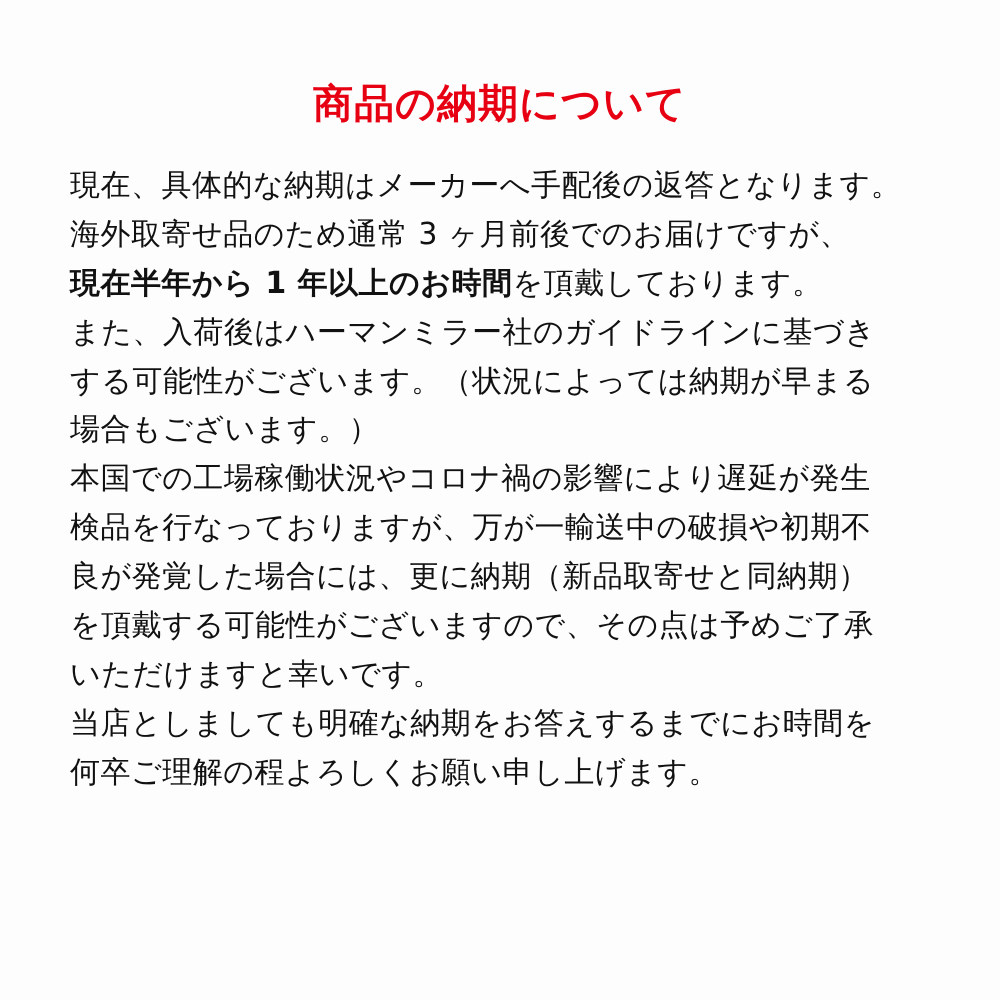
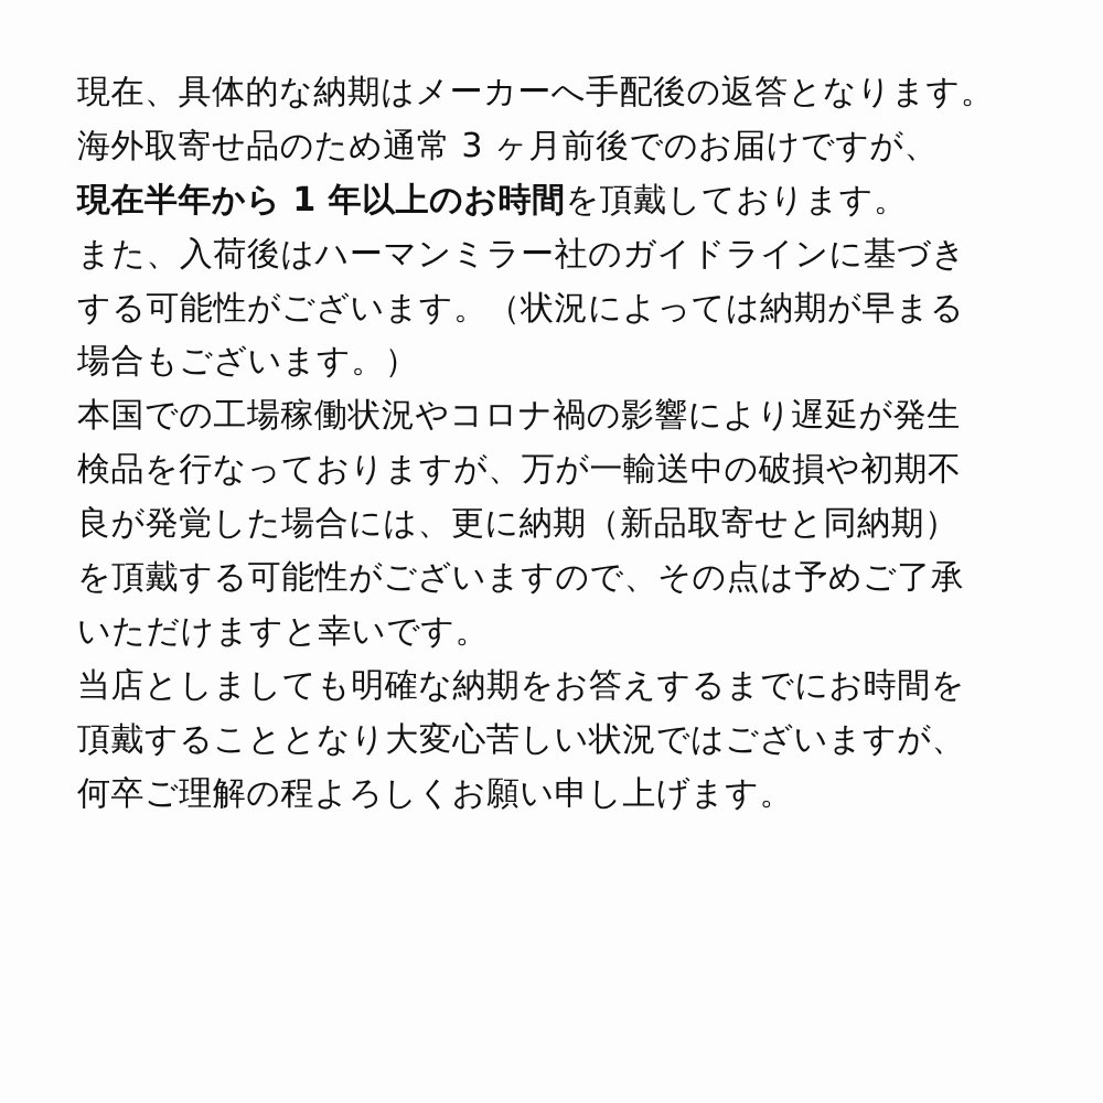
- 商品の納期について
  現在、具体的な納期はメーカーへ手配後の返答となります。
  海外取寄せ品のため通常 3 ヶ月前後でのお届けですが、
  現在半年から 1 年以上のお時間を頂戴しております。
  また、入荷後はハーマンミラー社のガイドラインに基づき
  する可能性がございます。（状況によっては納期が早まる
  場合もございます。）
  本国での工場稼働状況やコロナ禍の影響により遅延が発生
  検品を行なっておりますが、万が一輸送中の破損や初期不
  良が発覚した場合には、更に納期（新品取寄せと同納期）
  を頂戴する可能性がございますので、その点は予めご了承
  いただけますと幸いです。
  当店としましても明確な納期をお答えするまでにお時間を
+ 頂戴することとなり大変心苦しい状況ではございますが、
  何卒ご理解の程よろしくお願い申し上げます。
